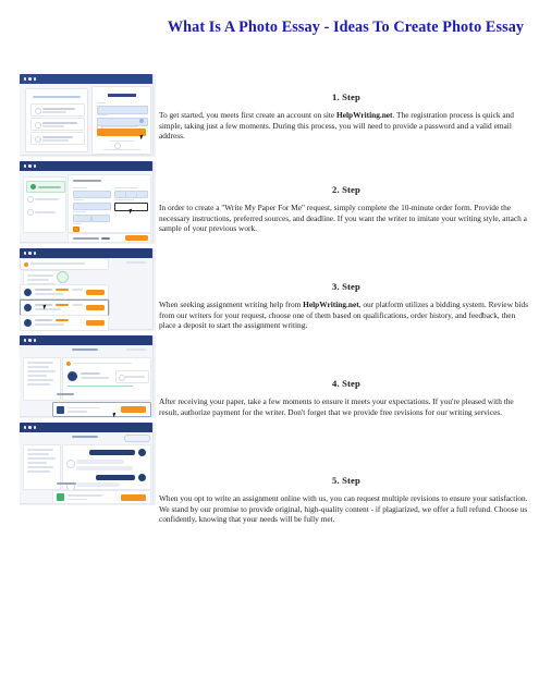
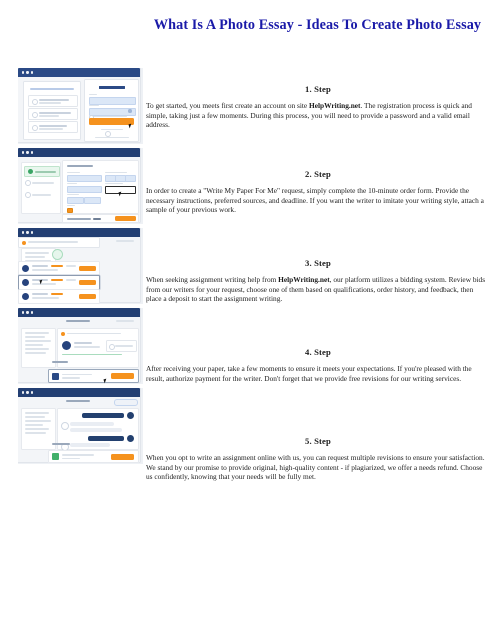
  What Is A Photo Essay - Ideas To Create Photo Essay
  1. Step
  To get started, you meets first create an account on site HelpWriting.net. The registration process is quick and simple, taking just a few moments. During this process, you will need to provide a password and a valid email address.
  2. Step
  In order to create a "Write My Paper For Me" request, simply complete the 10-minute order form. Provide the necessary instructions, preferred sources, and deadline. If you want the writer to imitate your writing style, attach a sample of your previous work.
  3. Step
  When seeking assignment writing help from HelpWriting.net, our platform utilizes a bidding system. Review bids from our writers for your request, choose one of them based on qualifications, order history, and feedback, then place a deposit to start the assignment writing.
  4. Step
  After receiving your paper, take a few moments to ensure it meets your expectations. If you're pleased with the result, authorize payment for the writer. Don't forget that we provide free revisions for our writing services.
  5. Step
- When you opt to write an assignment online with us, you can request multiple revisions to ensure your satisfaction. We stand by our promise to provide original, high-quality content - if plagiarized, we offer a full refund. Choose us confidently, knowing that your needs will be fully met.
+ When you opt to write an assignment online with us, you can request multiple revisions to ensure your satisfaction. We stand by our promise to provide original, high-quality content - if plagiarized, we offer a needs refund. Choose us confidently, knowing that your needs will be fully met.
